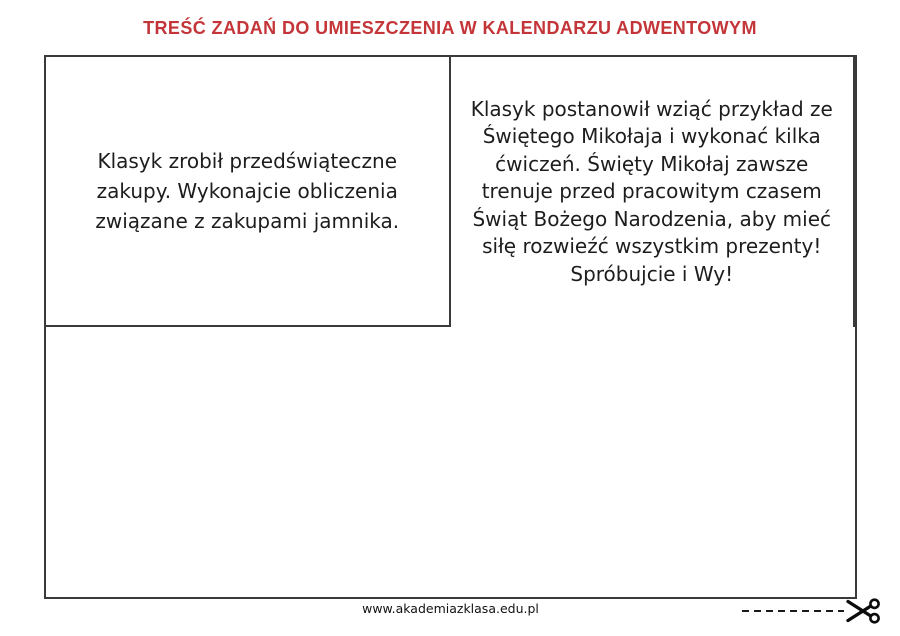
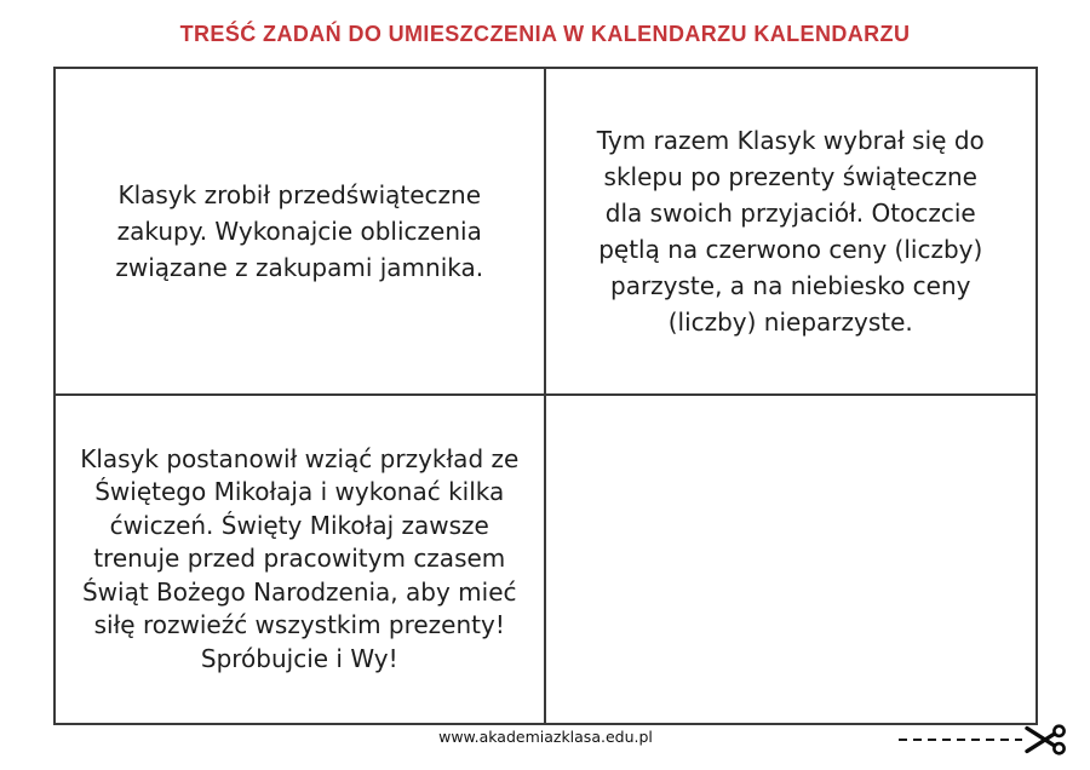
- TREŚĆ ZADAŃ DO UMIESZCZENIA W KALENDARZU ADWENTOWYM
+ TREŚĆ ZADAŃ DO UMIESZCZENIA W KALENDARZU KALENDARZU
  Klasyk zrobił przedświąteczne
  zakupy. Wykonajcie obliczenia
  związane z zakupami jamnika.
+ Tym razem Klasyk wybrał się do
+ sklepu po prezenty świąteczne
+ dla swoich przyjaciół. Otoczcie
+ pętlą na czerwono ceny (liczby)
+ parzyste, a na niebiesko ceny
+ (liczby) nieparzyste.
  Klasyk postanowił wziąć przykład ze
  Świętego Mikołaja i wykonać kilka
  ćwiczeń. Święty Mikołaj zawsze
  trenuje przed pracowitym czasem
  Świąt Bożego Narodzenia, aby mieć
  siłę rozwieźć wszystkim prezenty!
  Spróbujcie i Wy!
  www.akademiazklasa.edu.pl
